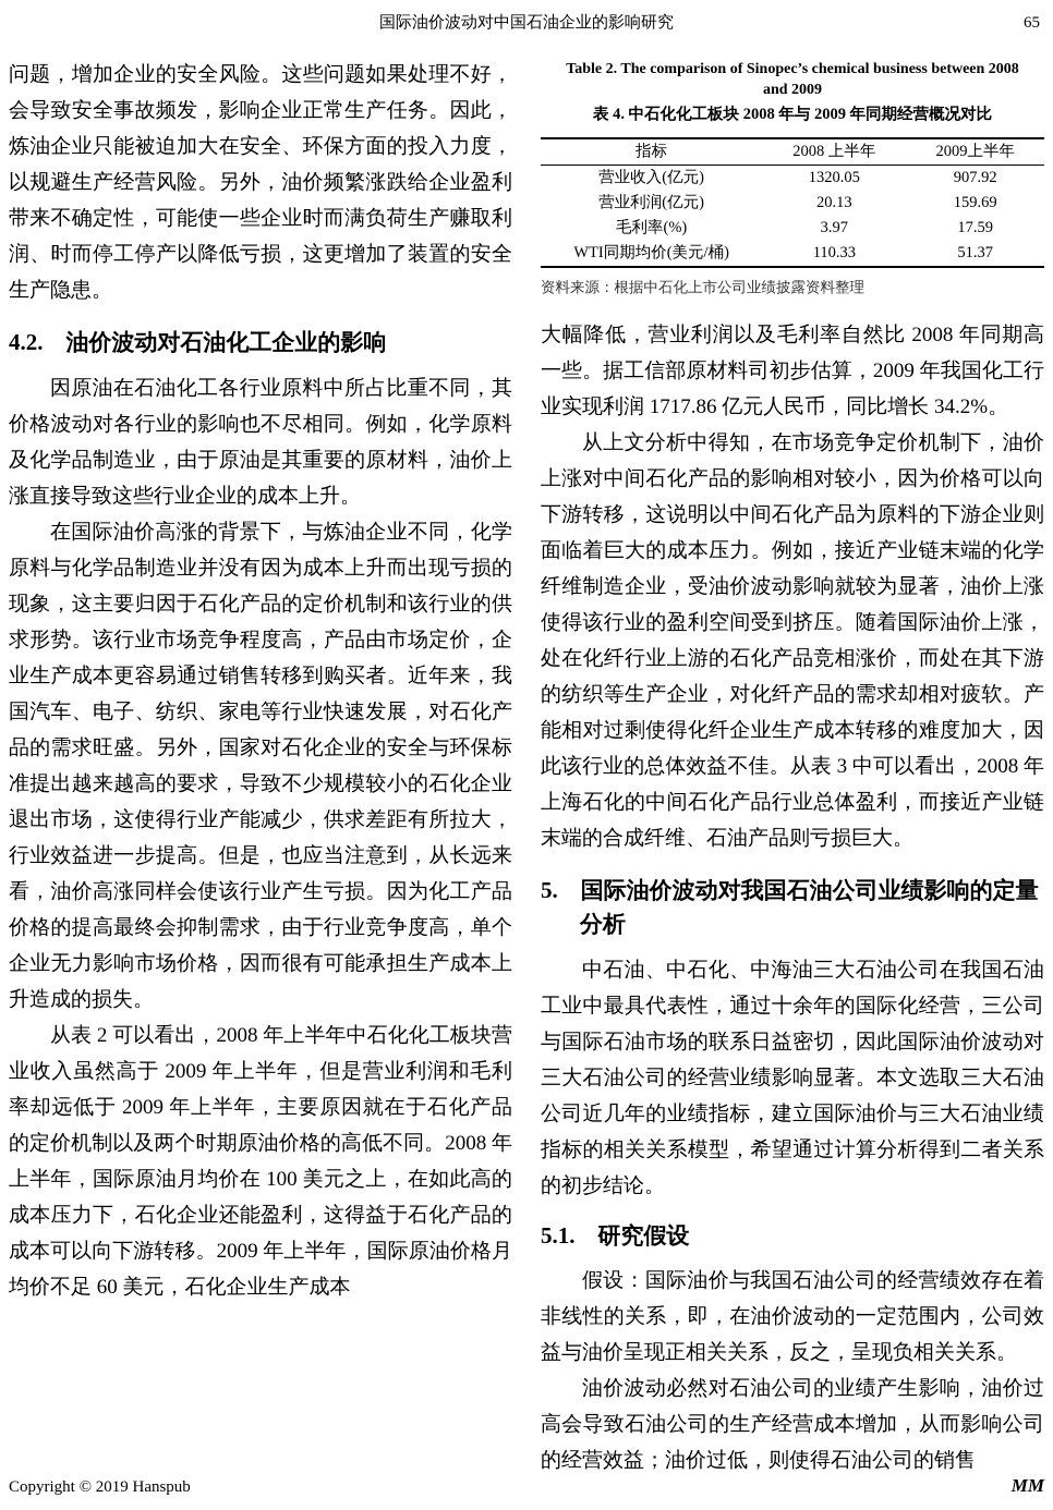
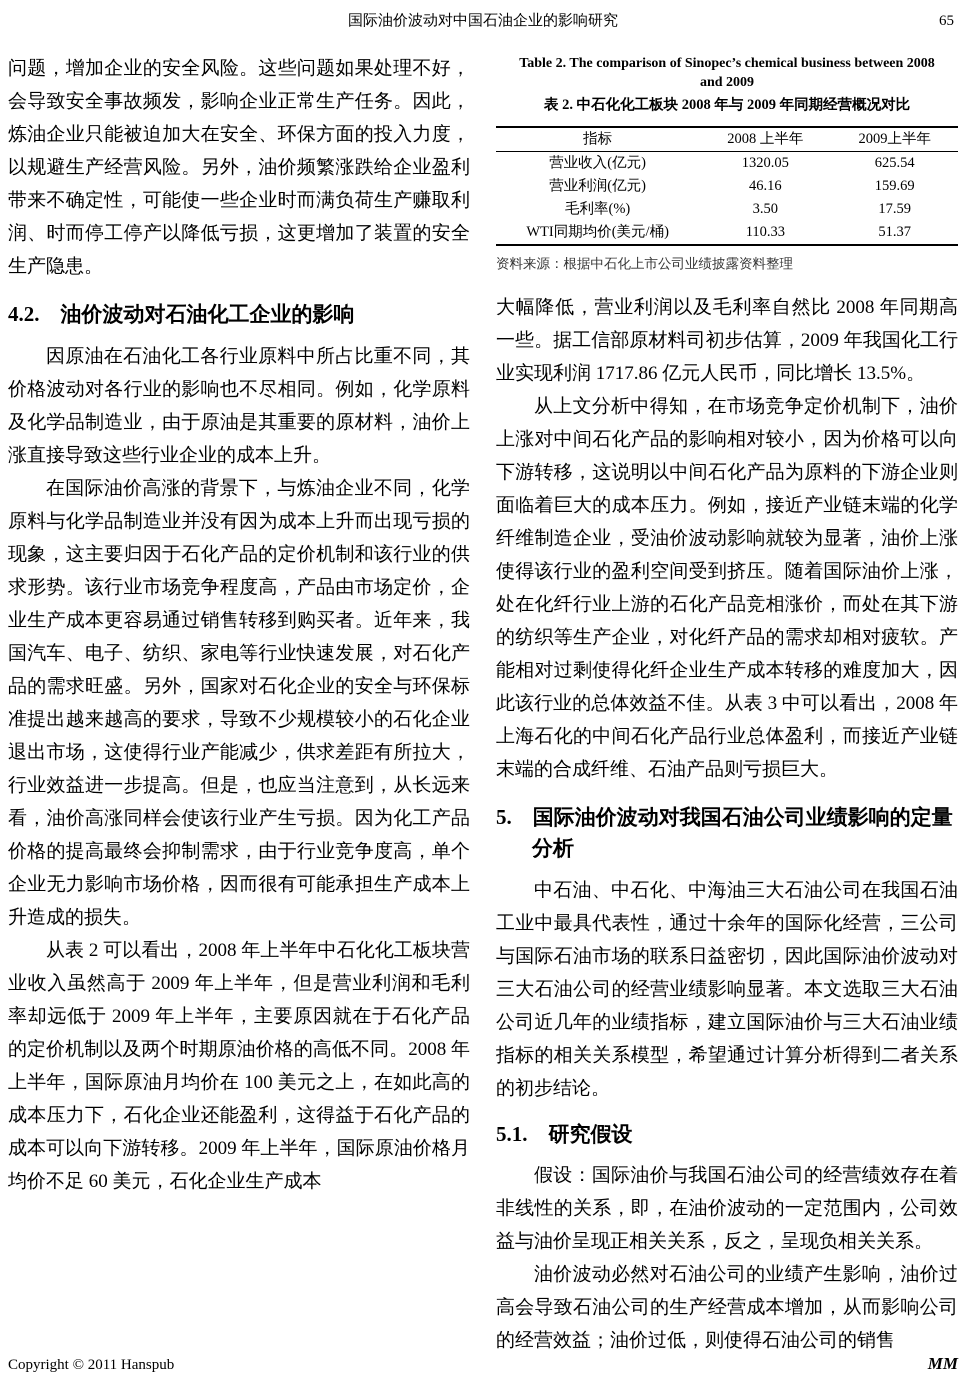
  国际油价波动对中国石油企业的影响研究
  65
  问题，增加企业的安全风险。这些问题如果处理不好，会导致安全事故频发，影响企业正常生产任务。因此，炼油企业只能被迫加大在安全、环保方面的投入力度，以规避生产经营风险。另外，油价频繁涨跌给企业盈利带来不确定性，可能使一些企业时而满负荷生产赚取利润、时而停工停产以降低亏损，这更增加了装置的安全生产隐患。
  4.2. 油价波动对石油化工企业的影响
  因原油在石油化工各行业原料中所占比重不同，其价格波动对各行业的影响也不尽相同。例如，化学原料及化学品制造业，由于原油是其重要的原材料，油价上涨直接导致这些行业企业的成本上升。
  在国际油价高涨的背景下，与炼油企业不同，化学原料与化学品制造业并没有因为成本上升而出现亏损的现象，这主要归因于石化产品的定价机制和该行业的供求形势。该行业市场竞争程度高，产品由市场定价，企业生产成本更容易通过销售转移到购买者。近年来，我国汽车、电子、纺织、家电等行业快速发展，对石化产品的需求旺盛。另外，国家对石化企业的安全与环保标准提出越来越高的要求，导致不少规模较小的石化企业退出市场，这使得行业产能减少，供求差距有所拉大，行业效益进一步提高。但是，也应当注意到，从长远来看，油价高涨同样会使该行业产生亏损。因为化工产品价格的提高最终会抑制需求，由于行业竞争度高，单个企业无力影响市场价格，因而很有可能承担生产成本上升造成的损失。
  从表 2 可以看出，2008 年上半年中石化化工板块营业收入虽然高于 2009 年上半年，但是营业利润和毛利率却远低于 2009 年上半年，主要原因就在于石化产品的定价机制以及两个时期原油价格的高低不同。2008 年上半年，国际原油月均价在 100 美元之上，在如此高的成本压力下，石化企业还能盈利，这得益于石化产品的成本可以向下游转移。2009 年上半年，国际原油价格月均价不足 60 美元，石化企业生产成本
  Table 2. The comparison of Sinopec’s chemical business between 2008 and 2009
- 表 4. 中石化化工板块 2008 年与 2009 年同期经营概况对比
+ 表 2. 中石化化工板块 2008 年与 2009 年同期经营概况对比
  指标	2008 上半年	2009上半年
- 营业收入(亿元)	1320.05	907.92
+ 营业收入(亿元)	1320.05	625.54
- 营业利润(亿元)	20.13	159.69
+ 营业利润(亿元)	46.16	159.69
- 毛利率(%)	3.97	17.59
+ 毛利率(%)	3.50	17.59
  WTI同期均价(美元/桶)	110.33	51.37
  资料来源：根据中石化上市公司业绩披露资料整理
- 大幅降低，营业利润以及毛利率自然比 2008 年同期高一些。据工信部原材料司初步估算，2009 年我国化工行业实现利润 1717.86 亿元人民币，同比增长 34.2%。
+ 大幅降低，营业利润以及毛利率自然比 2008 年同期高一些。据工信部原材料司初步估算，2009 年我国化工行业实现利润 1717.86 亿元人民币，同比增长 13.5%。
  从上文分析中得知，在市场竞争定价机制下，油价上涨对中间石化产品的影响相对较小，因为价格可以向下游转移，这说明以中间石化产品为原料的下游企业则面临着巨大的成本压力。例如，接近产业链末端的化学纤维制造企业，受油价波动影响就较为显著，油价上涨使得该行业的盈利空间受到挤压。随着国际油价上涨，处在化纤行业上游的石化产品竞相涨价，而处在其下游的纺织等生产企业，对化纤产品的需求却相对疲软。产能相对过剩使得化纤企业生产成本转移的难度加大，因此该行业的总体效益不佳。从表 3 中可以看出，2008 年上海石化的中间石化产品行业总体盈利，而接近产业链末端的合成纤维、石油产品则亏损巨大。
  5. 国际油价波动对我国石油公司业绩影响的定量分析
  中石油、中石化、中海油三大石油公司在我国石油工业中最具代表性，通过十余年的国际化经营，三公司与国际石油市场的联系日益密切，因此国际油价波动对三大石油公司的经营业绩影响显著。本文选取三大石油公司近几年的业绩指标，建立国际油价与三大石油业绩指标的相关关系模型，希望通过计算分析得到二者关系的初步结论。
  5.1. 研究假设
  假设：国际油价与我国石油公司的经营绩效存在着非线性的关系，即，在油价波动的一定范围内，公司效益与油价呈现正相关关系，反之，呈现负相关关系。
  油价波动必然对石油公司的业绩产生影响，油价过高会导致石油公司的生产经营成本增加，从而影响公司的经营效益；油价过低，则使得石油公司的销售
- Copyright © 2019 Hanspub
+ Copyright © 2011 Hanspub
  MM
